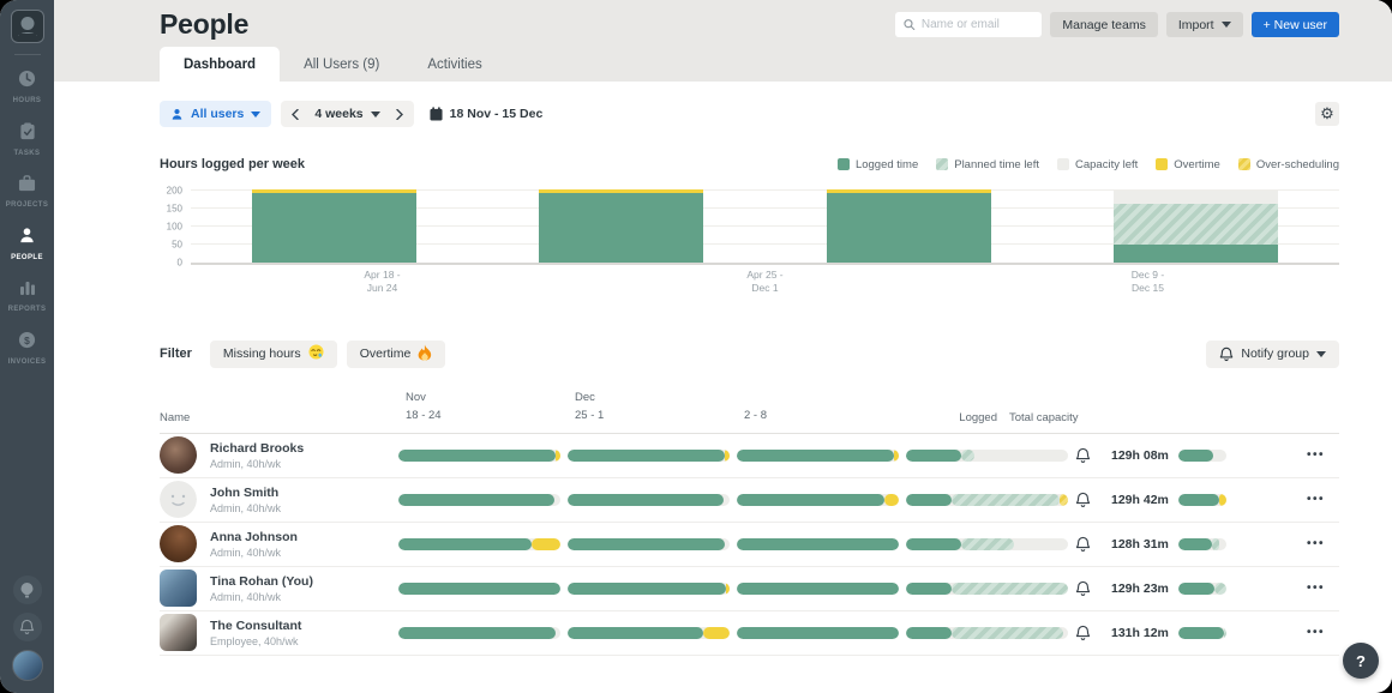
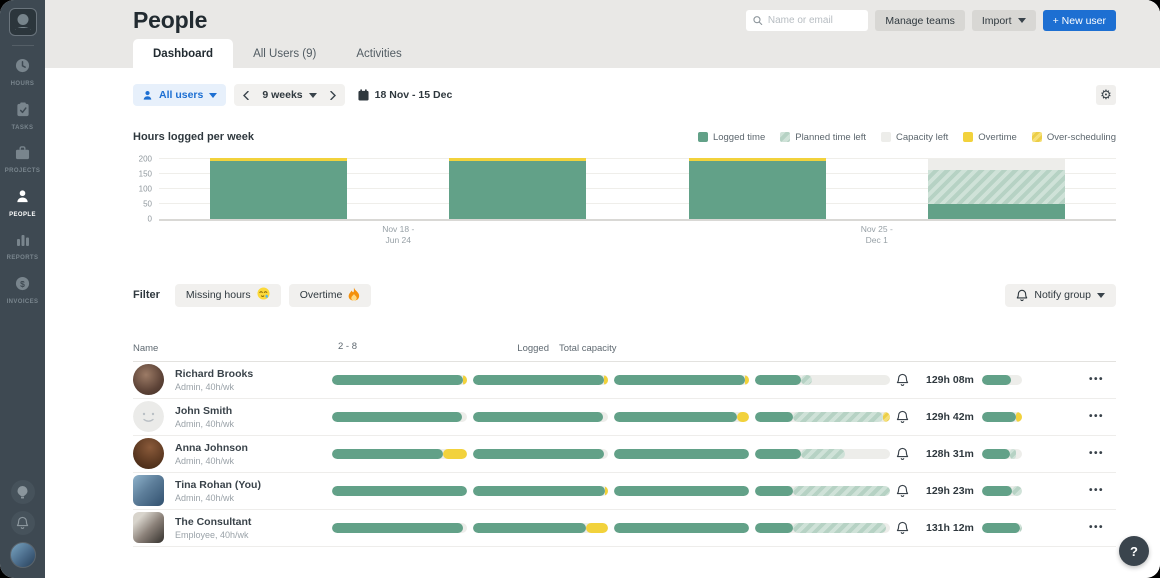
  $
  People
  Name or email
  Manage teams
  Import
  + New user
  Dashboard
  All Users (9)
  Activities
  All users
- 4 weeks
+ 9 weeks
  18 Nov - 15 Dec
  ⚙
  Hours logged per week
  Logged time
  Planned time left
  Capacity left
  Overtime
  Over-scheduling
  0
  50
  100
  150
  200
- Apr 18 -
+ Nov 18 -
  Jun 24
- Apr 25 -
+ Nov 25 -
  Dec 1
- Dec 9 -
- Dec 15
  Filter
  Missing hours
  Overtime
  Notify group
  Name
- Nov
- 18 - 24
- Dec
- 25 - 1
  2 - 8
  Logged
  Total capacity
  Richard Brooks
  Admin, 40h/wk
  129h 08m
  •••
  John Smith
  Admin, 40h/wk
  129h 42m
  •••
  Anna Johnson
  Admin, 40h/wk
  128h 31m
  •••
  Tina Rohan (You)
  Admin, 40h/wk
  129h 23m
  •••
  The Consultant
  Employee, 40h/wk
  131h 12m
  •••
  ?
